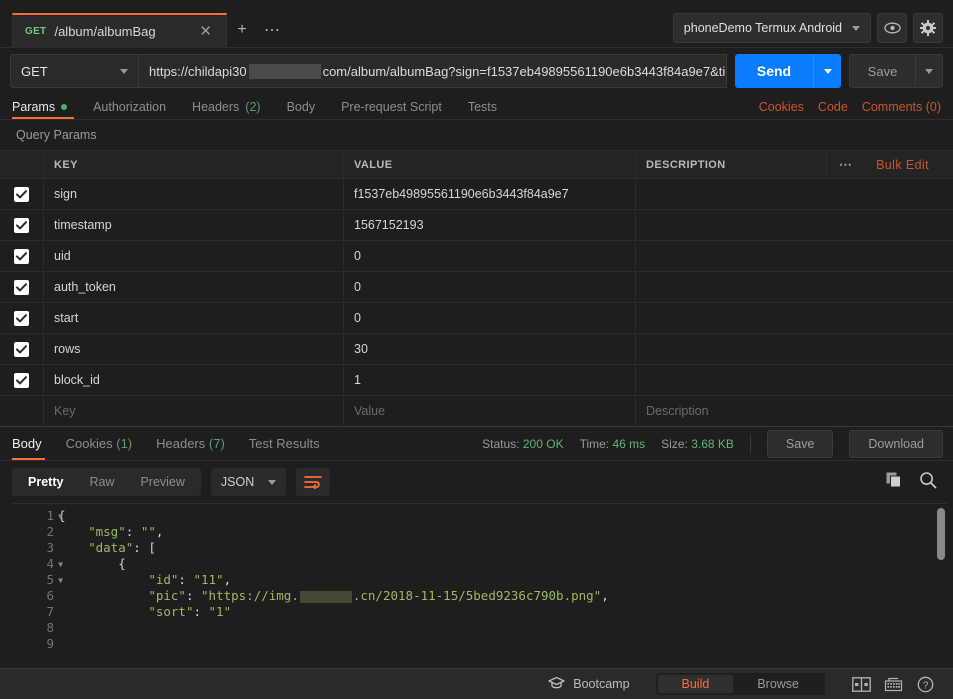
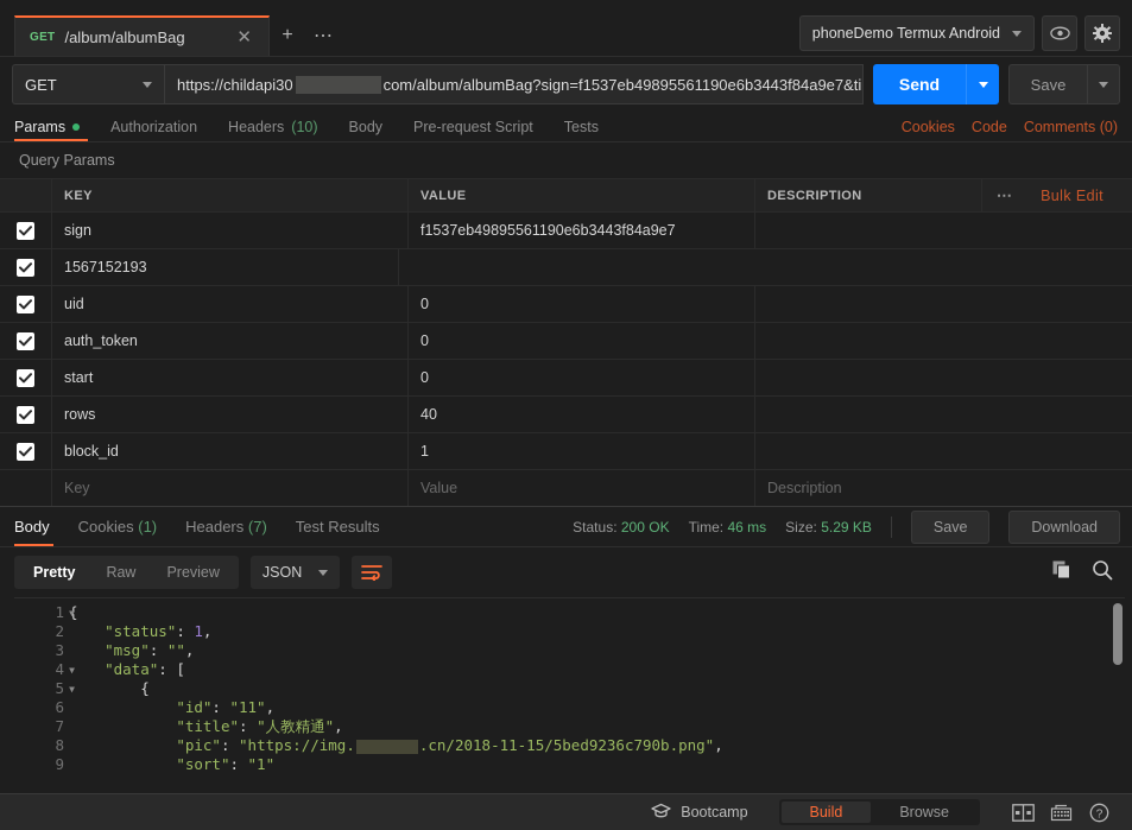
  GET
  /album/albumBag
  ✕
  +
  ⋯
  phoneDemo Termux Android
  GET
  https://childapi30
  com/album/albumBag?sign=f1537eb49895561190e6b3443f84a9e7&ti
  Send
  Save
  Params
  Authorization
  Headers
- (2)
+ (10)
  Body
  Pre-request Script
  Tests
  Cookies
  Code
  Comments (0)
  Query Params
  KEY
  VALUE
  DESCRIPTION
  ⋯
  Bulk Edit
  sign
  f1537eb49895561190e6b3443f84a9e7
- timestamp
  1567152193
  uid
  0
  auth_token
  0
  start
  0
  rows
- 30
+ 40
  block_id
  1
  Key
  Value
  Description
  Body
  Cookies
  (1)
  Headers
  (7)
  Test Results
  Status: 200 OK
  Time: 46 ms
- Size: 3.68 KB
+ Size: 5.29 KB
  Save
  Download
  Pretty
  Raw
  Preview
  JSON
  1
  ▼
  2
  3
  4
  ▼
  5
  ▼
  6
  7
  8
  9
  {
+ "status": 1,
  "msg": "",
  "data": [
  {
  "id": "11",
+ "title": "人教精通",
  "pic": "https://img. .cn/2018-11-15/5bed9236c790b.png",
  "sort": "1"
  Bootcamp
  Build
  Browse
  ?
